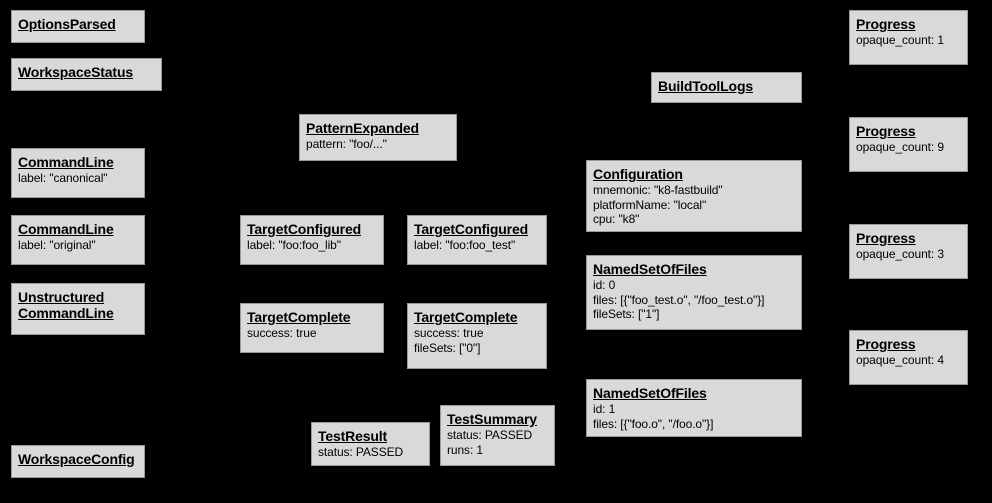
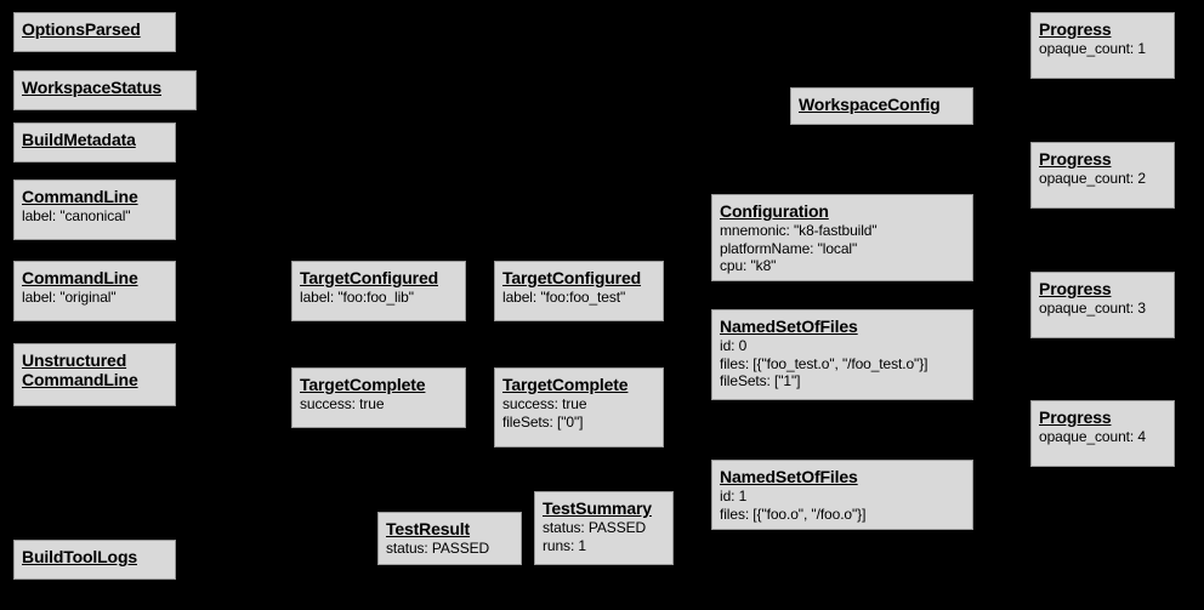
  OptionsParsed
  WorkspaceStatus
+ BuildMetadata
  CommandLine
  label: "canonical"
  CommandLine
  label: "original"
  Unstructured
  CommandLine
- WorkspaceConfig
+ BuildToolLogs
- PatternExpanded
- pattern: "foo/..."
  TargetConfigured
  label: "foo:foo_lib"
  TargetConfigured
  label: "foo:foo_test"
  TargetComplete
  success: true
  TargetComplete
  success: true
  fileSets: ["0"]
  TestResult
  status: PASSED
  TestSummary
  status: PASSED
  runs: 1
- BuildToolLogs
+ WorkspaceConfig
  Configuration
  mnemonic: "k8-fastbuild"
  platformName: "local"
  cpu: "k8"
  NamedSetOfFiles
  id: 0
  files: [{"foo_test.o", "/foo_test.o"}]
  fileSets: ["1"]
  NamedSetOfFiles
  id: 1
  files: [{"foo.o", "/foo.o"}]
  Progress
  opaque_count: 1
  Progress
- opaque_count: 9
+ opaque_count: 2
  Progress
  opaque_count: 3
  Progress
  opaque_count: 4
